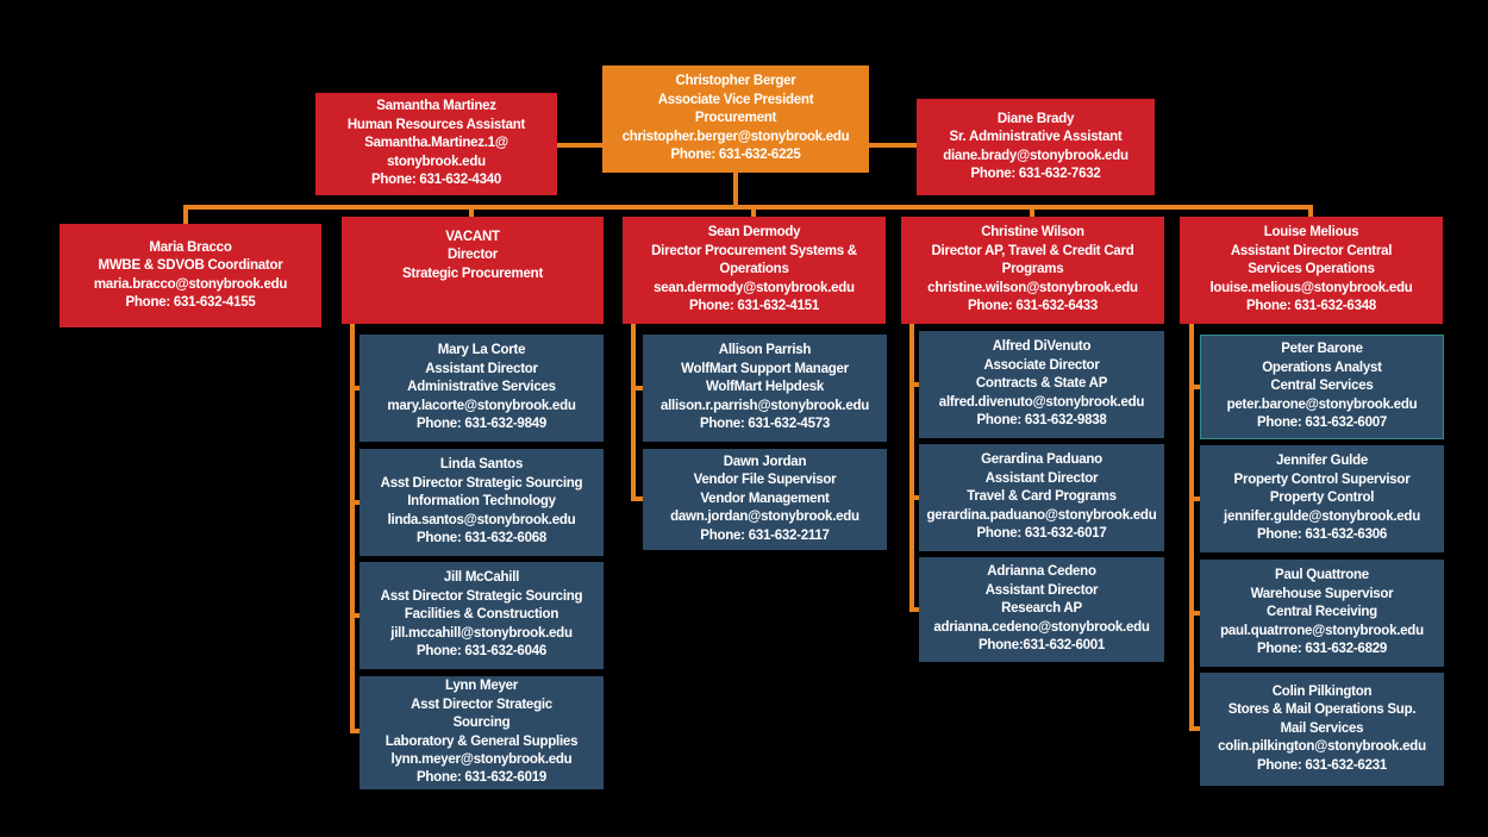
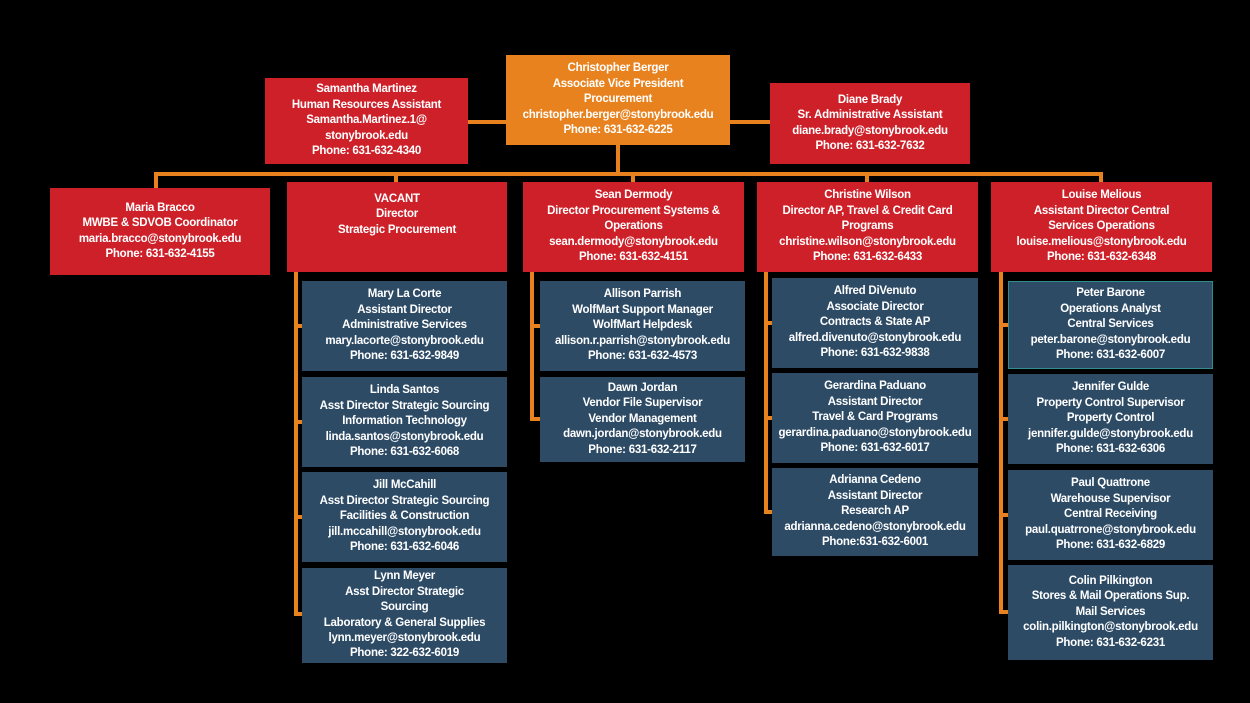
  Samantha Martinez
  Human Resources Assistant
  Samantha.Martinez.1@
  stonybrook.edu
  Phone: 631-632-4340
  Christopher Berger
  Associate Vice President
  Procurement
  christopher.berger@stonybrook.edu
  Phone: 631-632-6225
  Diane Brady
  Sr. Administrative Assistant
  diane.brady@stonybrook.edu
  Phone: 631-632-7632
  Maria Bracco
  MWBE & SDVOB Coordinator
  maria.bracco@stonybrook.edu
  Phone: 631-632-4155
  VACANT
  Director
  Strategic Procurement
  Sean Dermody
  Director Procurement Systems &
  Operations
  sean.dermody@stonybrook.edu
  Phone: 631-632-4151
  Christine Wilson
  Director AP, Travel & Credit Card
  Programs
  christine.wilson@stonybrook.edu
  Phone: 631-632-6433
  Louise Melious
  Assistant Director Central
  Services Operations
  louise.melious@stonybrook.edu
  Phone: 631-632-6348
  Mary La Corte
  Assistant Director
  Administrative Services
  mary.lacorte@stonybrook.edu
  Phone: 631-632-9849
  Linda Santos
  Asst Director Strategic Sourcing
  Information Technology
  linda.santos@stonybrook.edu
  Phone: 631-632-6068
  Jill McCahill
  Asst Director Strategic Sourcing
  Facilities & Construction
  jill.mccahill@stonybrook.edu
  Phone: 631-632-6046
  Lynn Meyer
  Asst Director Strategic
  Sourcing
  Laboratory & General Supplies
  lynn.meyer@stonybrook.edu
- Phone: 631-632-6019
+ Phone: 322-632-6019
  Allison Parrish
  WolfMart Support Manager
  WolfMart Helpdesk
  allison.r.parrish@stonybrook.edu
  Phone: 631-632-4573
  Dawn Jordan
  Vendor File Supervisor
  Vendor Management
  dawn.jordan@stonybrook.edu
  Phone: 631-632-2117
  Alfred DiVenuto
  Associate Director
  Contracts & State AP
  alfred.divenuto@stonybrook.edu
  Phone: 631-632-9838
  Gerardina Paduano
  Assistant Director
  Travel & Card Programs
  gerardina.paduano@stonybrook.edu
  Phone: 631-632-6017
  Adrianna Cedeno
  Assistant Director
  Research AP
  adrianna.cedeno@stonybrook.edu
  Phone:631-632-6001
  Peter Barone
  Operations Analyst
  Central Services
  peter.barone@stonybrook.edu
  Phone: 631-632-6007
  Jennifer Gulde
  Property Control Supervisor
  Property Control
  jennifer.gulde@stonybrook.edu
  Phone: 631-632-6306
  Paul Quattrone
  Warehouse Supervisor
  Central Receiving
  paul.quatrrone@stonybrook.edu
  Phone: 631-632-6829
  Colin Pilkington
  Stores & Mail Operations Sup.
  Mail Services
  colin.pilkington@stonybrook.edu
  Phone: 631-632-6231
